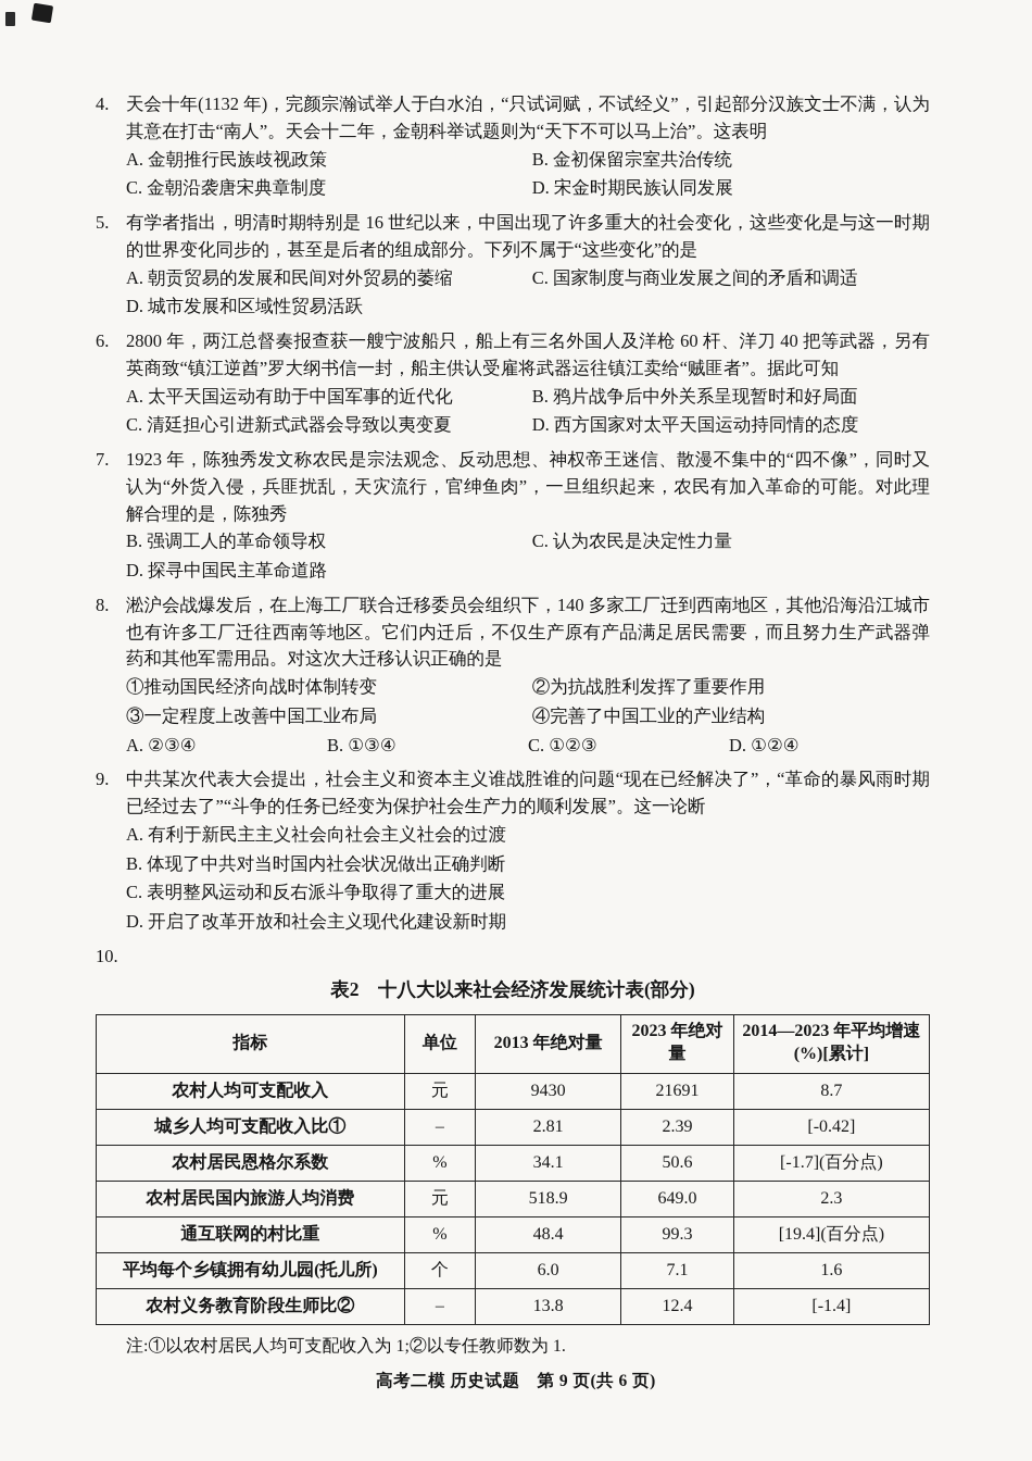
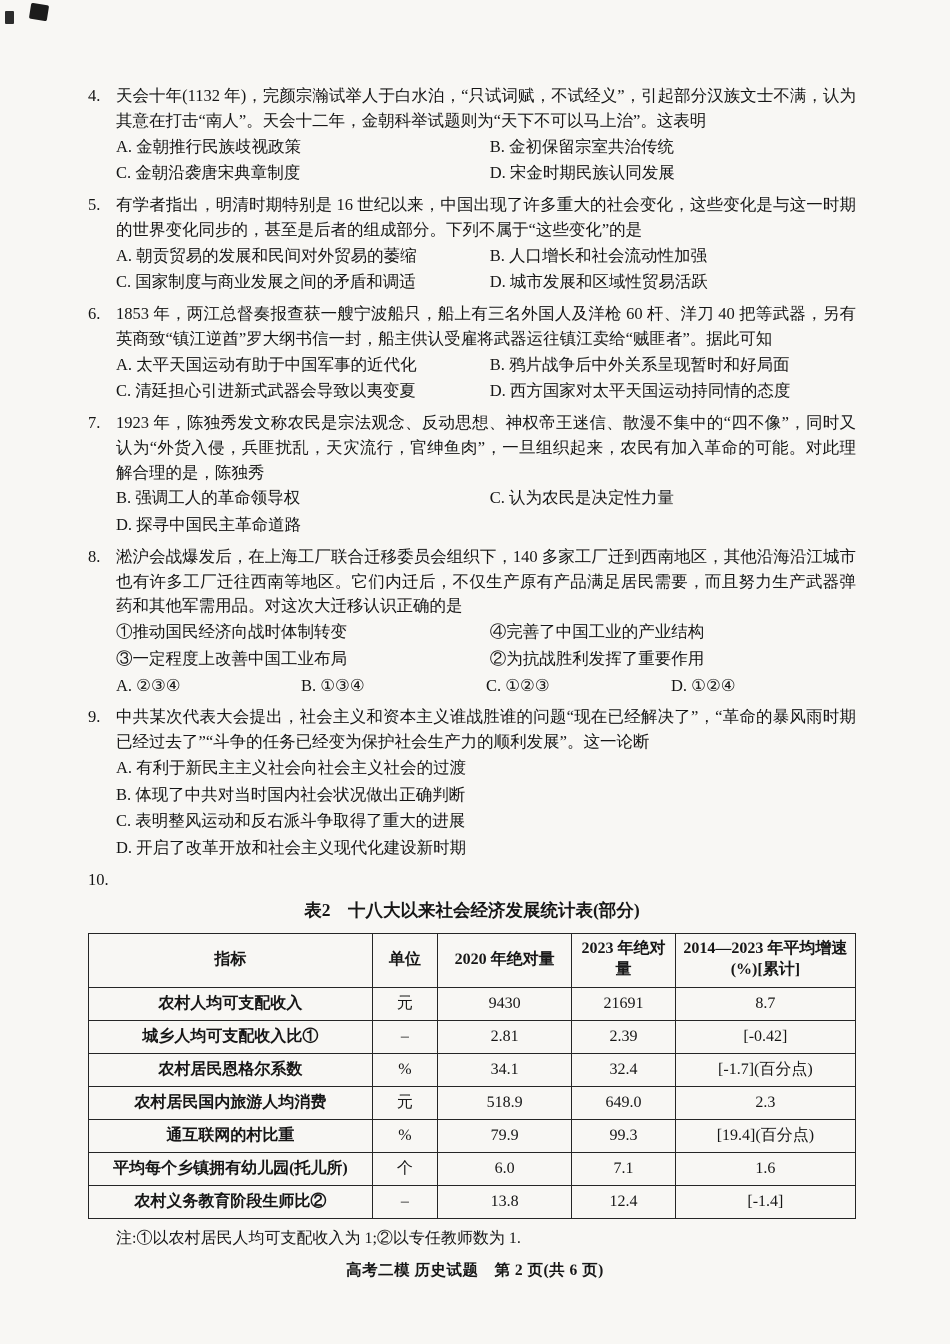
  4.
  天会十年(1132 年)，完颜宗瀚试举人于白水泊，“只试词赋，不试经义”，引起部分汉族文士不满，认为其意在打击“南人”。天会十二年，金朝科举试题则为“天下不可以马上治”。这表明
  A. 金朝推行民族歧视政策
  B. 金初保留宗室共治传统
  C. 金朝沿袭唐宋典章制度
  D. 宋金时期民族认同发展
  5.
  有学者指出，明清时期特别是 16 世纪以来，中国出现了许多重大的社会变化，这些变化是与这一时期的世界变化同步的，甚至是后者的组成部分。下列不属于“这些变化”的是
  A. 朝贡贸易的发展和民间对外贸易的萎缩
+ B. 人口增长和社会流动性加强
  C. 国家制度与商业发展之间的矛盾和调适
  D. 城市发展和区域性贸易活跃
  6.
- 2800 年，两江总督奏报查获一艘宁波船只，船上有三名外国人及洋枪 60 杆、洋刀 40 把等武器，另有英商致“镇江逆酋”罗大纲书信一封，船主供认受雇将武器运往镇江卖给“贼匪者”。据此可知
+ 1853 年，两江总督奏报查获一艘宁波船只，船上有三名外国人及洋枪 60 杆、洋刀 40 把等武器，另有英商致“镇江逆酋”罗大纲书信一封，船主供认受雇将武器运往镇江卖给“贼匪者”。据此可知
  A. 太平天国运动有助于中国军事的近代化
  B. 鸦片战争后中外关系呈现暂时和好局面
  C. 清廷担心引进新式武器会导致以夷变夏
  D. 西方国家对太平天国运动持同情的态度
  7.
  1923 年，陈独秀发文称农民是宗法观念、反动思想、神权帝王迷信、散漫不集中的“四不像”，同时又认为“外货入侵，兵匪扰乱，天灾流行，官绅鱼肉”，一旦组织起来，农民有加入革命的可能。对此理解合理的是，陈独秀
  B. 强调工人的革命领导权
  C. 认为农民是决定性力量
  D. 探寻中国民主革命道路
  8.
  淞沪会战爆发后，在上海工厂联合迁移委员会组织下，140 多家工厂迁到西南地区，其他沿海沿江城市也有许多工厂迁往西南等地区。它们内迁后，不仅生产原有产品满足居民需要，而且努力生产武器弹药和其他军需用品。对这次大迁移认识正确的是
  ①推动国民经济向战时体制转变
- ②为抗战胜利发挥了重要作用
+ ④完善了中国工业的产业结构
  ③一定程度上改善中国工业布局
- ④完善了中国工业的产业结构
+ ②为抗战胜利发挥了重要作用
  A. ②③④
  B. ①③④
  C. ①②③
  D. ①②④
  9.
  中共某次代表大会提出，社会主义和资本主义谁战胜谁的问题“现在已经解决了”，“革命的暴风雨时期已经过去了”“斗争的任务已经变为保护社会生产力的顺利发展”。这一论断
  A. 有利于新民主主义社会向社会主义社会的过渡
  B. 体现了中共对当时国内社会状况做出正确判断
  C. 表明整风运动和反右派斗争取得了重大的进展
  D. 开启了改革开放和社会主义现代化建设新时期
  10.
  表2 十八大以来社会经济发展统计表(部分)
- 指标	单位	2013 年绝对量	2023 年绝对量	2014—2023 年平均增速(%)[累计]
+ 指标	单位	2020 年绝对量	2023 年绝对量	2014—2023 年平均增速(%)[累计]
  农村人均可支配收入	元	9430	21691	8.7
  城乡人均可支配收入比①	–	2.81	2.39	[-0.42]
- 农村居民恩格尔系数	%	34.1	50.6	[-1.7](百分点)
+ 农村居民恩格尔系数	%	34.1	32.4	[-1.7](百分点)
  农村居民国内旅游人均消费	元	518.9	649.0	2.3
- 通互联网的村比重	%	48.4	99.3	[19.4](百分点)
+ 通互联网的村比重	%	79.9	99.3	[19.4](百分点)
  平均每个乡镇拥有幼儿园(托儿所)	个	6.0	7.1	1.6
  农村义务教育阶段生师比②	–	13.8	12.4	[-1.4]
  注:①以农村居民人均可支配收入为 1;②以专任教师数为 1.
- 高考二模 历史试题 第 9 页(共 6 页)
+ 高考二模 历史试题 第 2 页(共 6 页)
